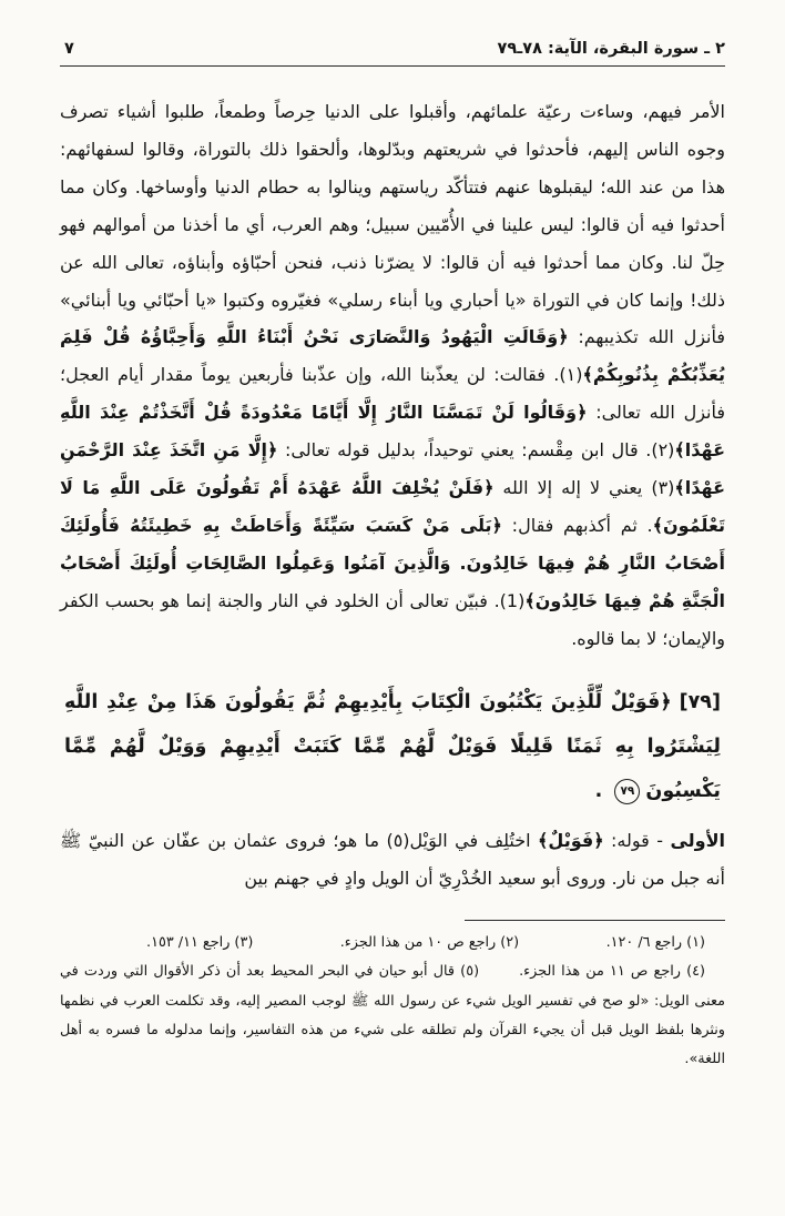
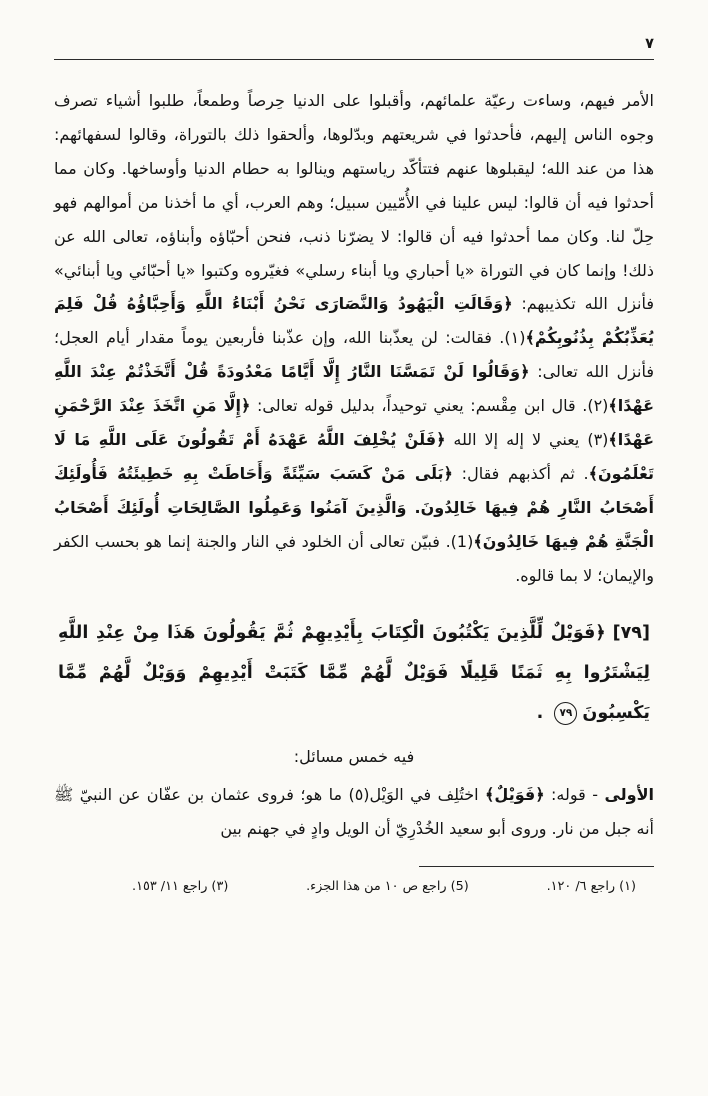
- ٢ ـ سورة البقرة، الآية: ٧٨ـ٧٩
  ٧
  الأمر فيهم، وساءت رعيّة علمائهم، وأقبلوا على الدنيا حِرصاً وطمعاً، طلبوا أشياء تصرف وجوه الناس إليهم، فأحدثوا في شريعتهم وبدّلوها، وألحقوا ذلك بالتوراة، وقالوا لسفهائهم: هذا من عند الله؛ ليقبلوها عنهم فتتأكّد رياستهم وينالوا به حطام الدنيا وأوساخها. وكان مما أحدثوا فيه أن قالوا: ليس علينا في الأُمّيين سبيل؛ وهم العرب، أي ما أخذنا من أموالهم فهو حِلّ لنا. وكان مما أحدثوا فيه أن قالوا: لا يضرّنا ذنب، فنحن أحبّاؤه وأبناؤه، تعالى الله عن ذلك! وإنما كان في التوراة «يا أحباري ويا أبناء رسلي» فغيّروه وكتبوا «يا أحبّائي ويا أبنائي» فأنزل الله تكذيبهم: ﴿وَقَالَتِ الْيَهُودُ وَالنَّصَارَى نَحْنُ أَبْنَاءُ اللَّهِ وَأَحِبَّاؤُهُ قُلْ فَلِمَ يُعَذِّبُكُمْ بِذُنُوبِكُمْ﴾(١). فقالت: لن يعذّبنا الله، وإن عذّبنا فأربعين يوماً مقدار أيام العجل؛ فأنزل الله تعالى: ﴿وَقَالُوا لَنْ تَمَسَّنَا النَّارُ إِلَّا أَيَّامًا مَعْدُودَةً قُلْ أَتَّخَذْتُمْ عِنْدَ اللَّهِ عَهْدًا﴾(٢). قال ابن مِقْسم: يعني توحيداً، بدليل قوله تعالى: ﴿إِلَّا مَنِ اتَّخَذَ عِنْدَ الرَّحْمَنِ عَهْدًا﴾(٣) يعني لا إله إلا الله ﴿فَلَنْ يُخْلِفَ اللَّهُ عَهْدَهُ أَمْ تَقُولُونَ عَلَى اللَّهِ مَا لَا تَعْلَمُونَ﴾. ثم أكذبهم فقال: ﴿بَلَى مَنْ كَسَبَ سَيِّئَةً وَأَحَاطَتْ بِهِ خَطِيئَتُهُ فَأُولَئِكَ أَصْحَابُ النَّارِ هُمْ فِيهَا خَالِدُونَ. وَالَّذِينَ آمَنُوا وَعَمِلُوا الصَّالِحَاتِ أُولَئِكَ أَصْحَابُ الْجَنَّةِ هُمْ فِيهَا خَالِدُونَ﴾(1). فبيّن تعالى أن الخلود في النار والجنة إنما هو بحسب الكفر والإيمان؛ لا بما قالوه.
  [٧٩]﴿فَوَيْلٌ لِّلَّذِينَ يَكْتُبُونَ الْكِتَابَ بِأَيْدِيهِمْ ثُمَّ يَقُولُونَ هَذَا مِنْ عِنْدِ اللَّهِ لِيَشْتَرُوا بِهِ ثَمَنًا قَلِيلًا فَوَيْلٌ لَّهُمْ مِّمَّا كَتَبَتْ أَيْدِيهِمْ وَوَيْلٌ لَّهُمْ مِّمَّا يَكْسِبُونَ٧٩ .
+ فيه خمس مسائل:
  الأولى - قوله: ﴿فَوَيْلٌ﴾ اختُلِف في الوَيْل(٥) ما هو؛ فروى عثمان بن عفّان عن النبيّ ﷺ أنه جبل من نار. وروى أبو سعيد الخُدْرِيّ أن الويل وادٍ في جهنم بين
  (١) راجع ٦/ ١٢٠.
- (٢) راجع ص ١٠ من هذا الجزء.
+ (5) راجع ص ١٠ من هذا الجزء.
  (٣) راجع ١١/ ١٥٣.
- (٤) راجع ص ١١ من هذا الجزء.(٥) قال أبو حيان في البحر المحيط بعد أن ذكر الأقوال التي وردت في معنى الويل: «لو صح في تفسير الويل شيء عن رسول الله ﷺ لوجب المصير إليه، وقد تكلمت العرب في نظمها ونثرها بلفظ الويل قبل أن يجيء القرآن ولم تطلقه على شيء من هذه التفاسير، وإنما مدلوله ما فسره به أهل اللغة».
